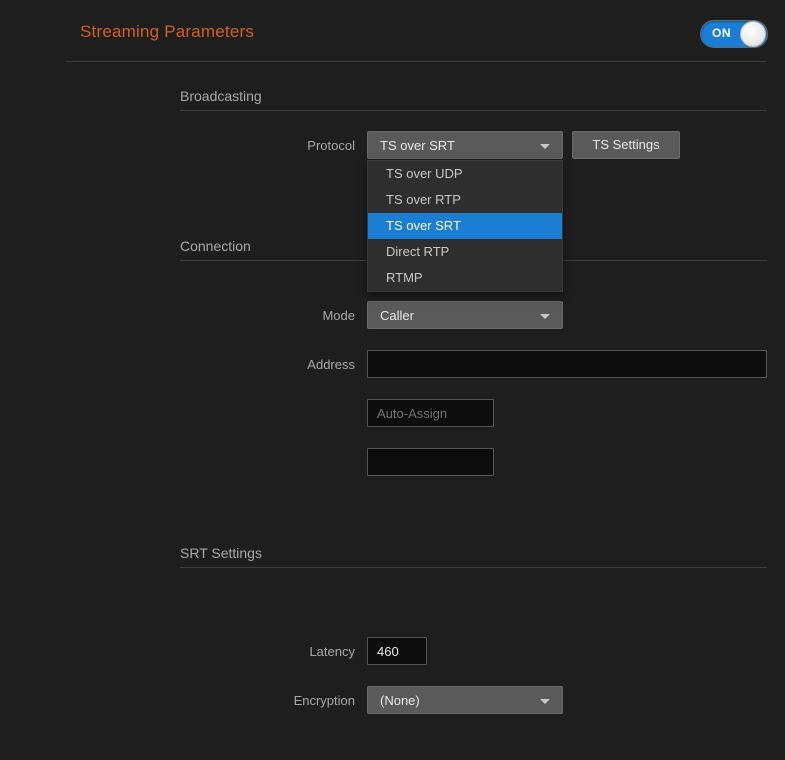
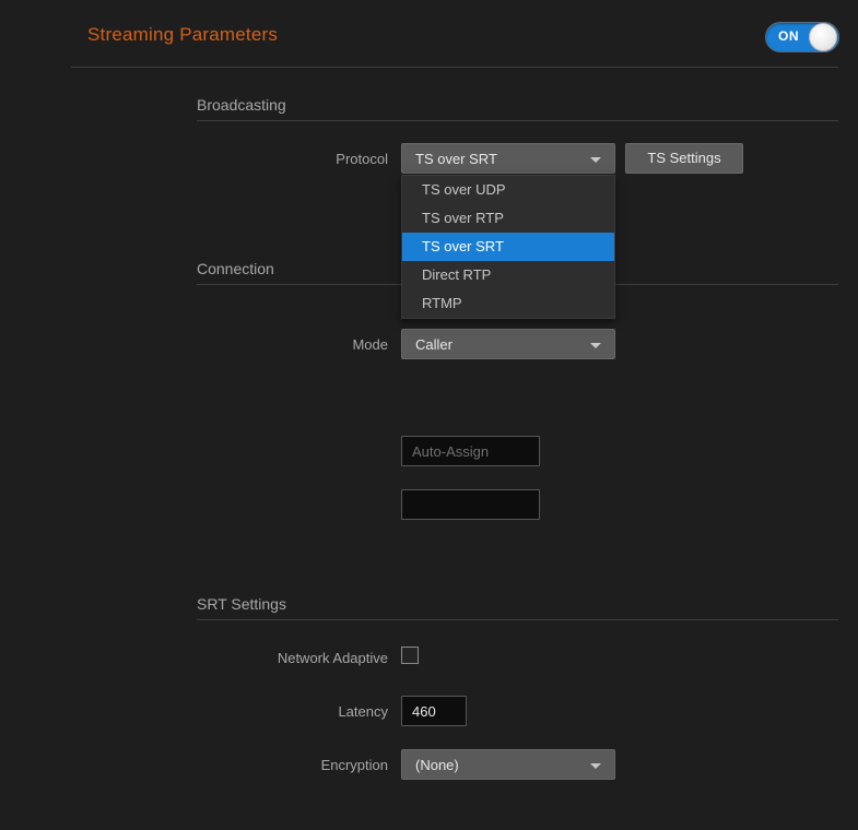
  Streaming Parameters
  ON
  Broadcasting
  Protocol
  TS over SRT
  TS Settings
  TS over UDP
  TS over RTP
  TS over SRT
  Direct RTP
  RTMP
  Connection
  Mode
  Caller
- Address
  Auto-Assign
  SRT Settings
+ Network Adaptive
  Latency
  460
  Encryption
  (None)
